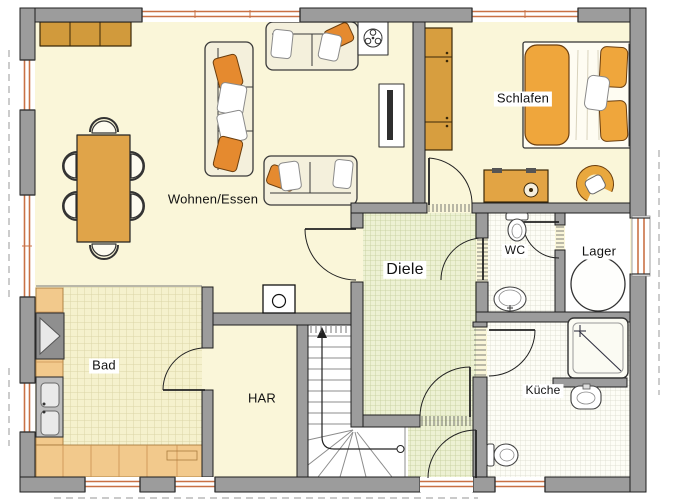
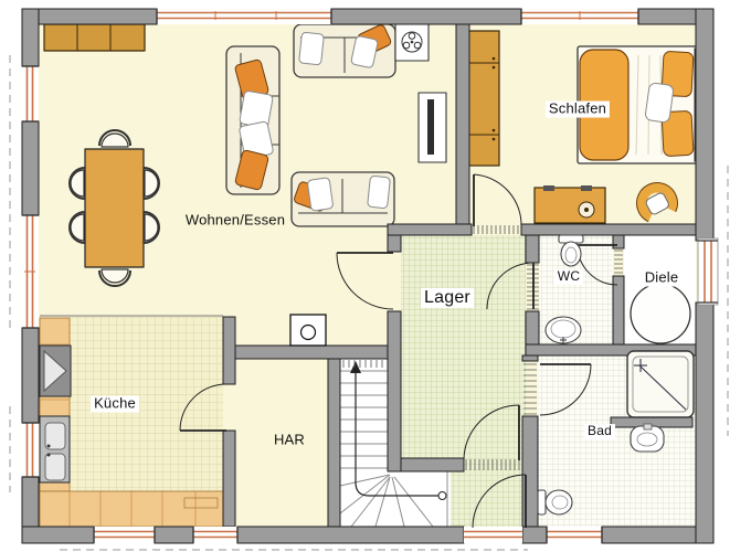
  Wohnen/Essen
  Schlafen
- Bad
+ Küche
  HAR
- Diele
+ Lager
  WC
- Lager
+ Diele
- Küche
+ Bad
